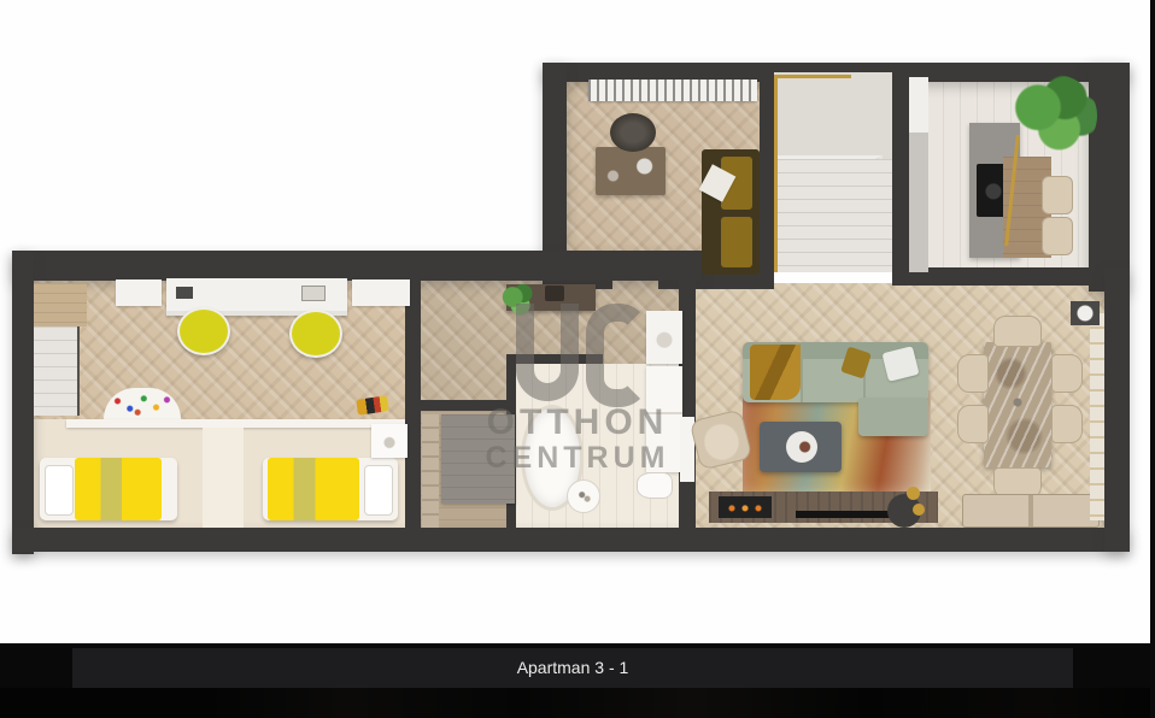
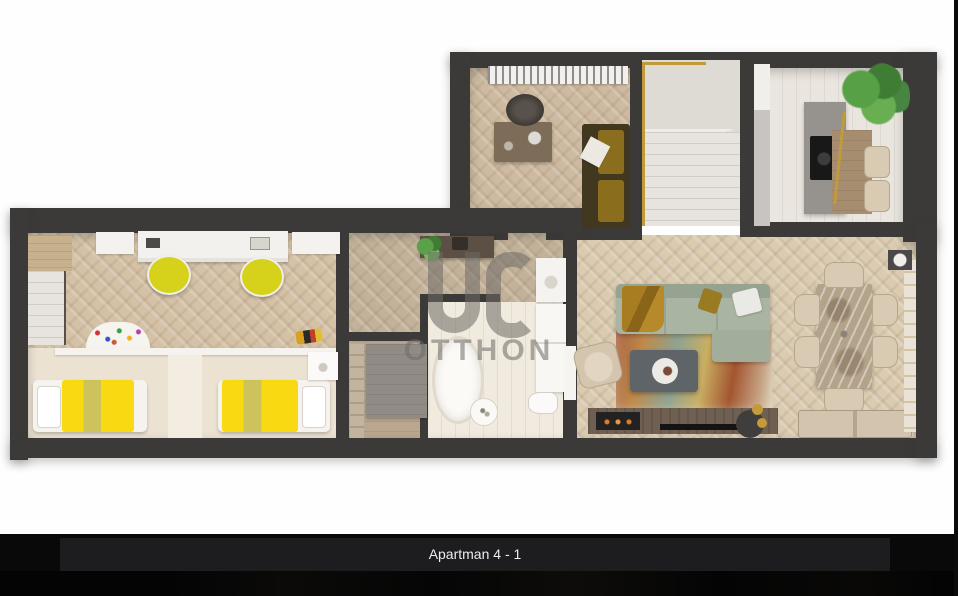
  OTTHON
- CENTRUM
- Apartman 3 - 1
+ Apartman 4 - 1
